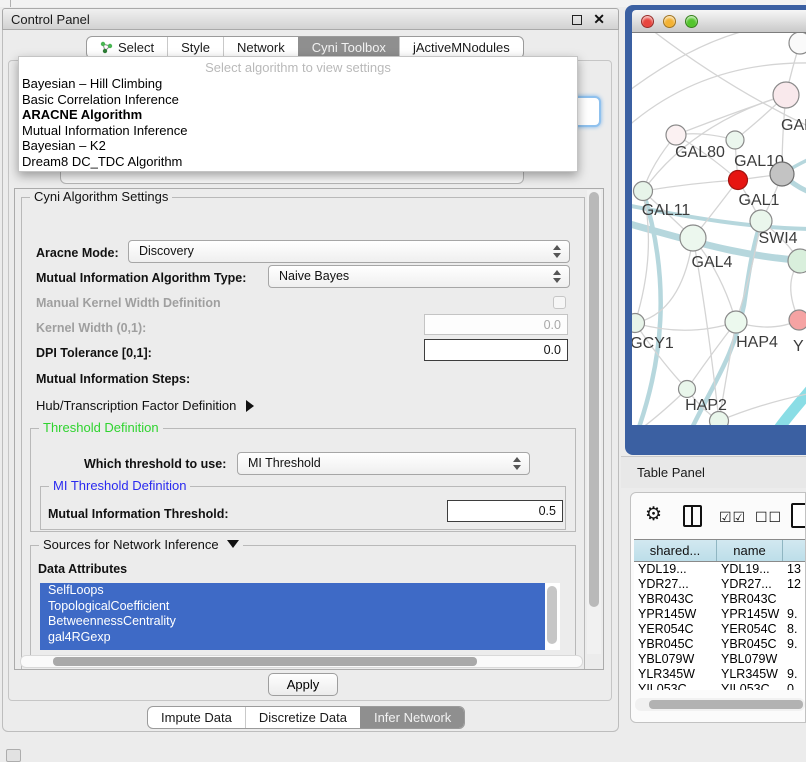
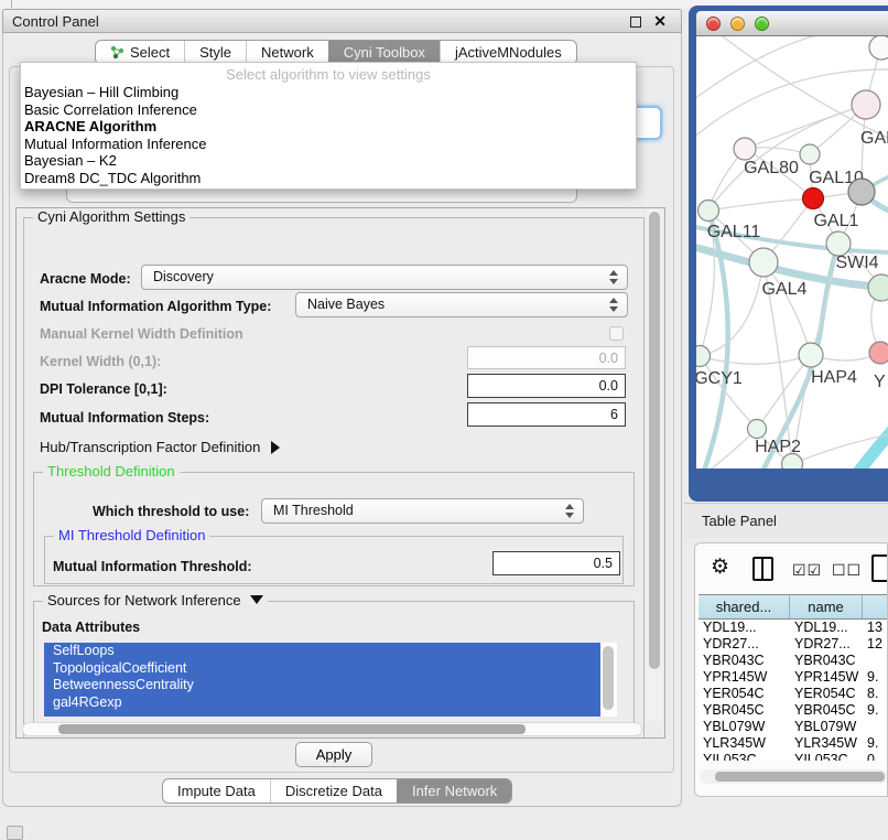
  Control Panel
  ✕
  Select
  Style
  Network
  Cyni Toolbox
  jActiveMNodules
  Select algorithm to view settings
  Bayesian – Hill Climbing
  Basic Correlation Inference
  ARACNE Algorithm
  Mutual Information Inference
  Bayesian – K2
  Dream8 DC_TDC Algorithm
  Cyni Algorithm Settings
  Aracne Mode:
  Discovery
  Mutual Information Algorithm Type:
  Naive Bayes
  Manual Kernel Width Definition
  Kernel Width (0,1):
  0.0
  DPI Tolerance [0,1]:
  0.0
  Mutual Information Steps:
+ 6
  Hub/Transcription Factor Definition
  Threshold Definition
  Which threshold to use:
  MI Threshold
  MI Threshold Definition
  Mutual Information Threshold:
  0.5
  Sources for Network Inference
  Data Attributes
  SelfLoops
  TopologicalCoefficient
  BetweennessCentrality
  gal4RGexp
  Apply
  Impute Data
  Discretize Data
  Infer Network
  GAL80
  GAL10
  GAL1
  GAL11
  SWI4
  GAL4
  GCY1
  HAP4
  Y
  HAP2
  Table Panel
  ⚙
  ☑☑
  ☐☐
  shared...
  name
  YDL19...
  YDL19...
  13
  YDR27...
  YDR27...
  12
  YBR043C
  YBR043C
  YPR145W
  YPR145W
  9.
  YER054C
  YER054C
  8.
  YBR045C
  YBR045C
  9.
  YBL079W
  YBL079W
  YLR345W
  YLR345W
  9.
  YIL053C
  YIL053C
  0.
